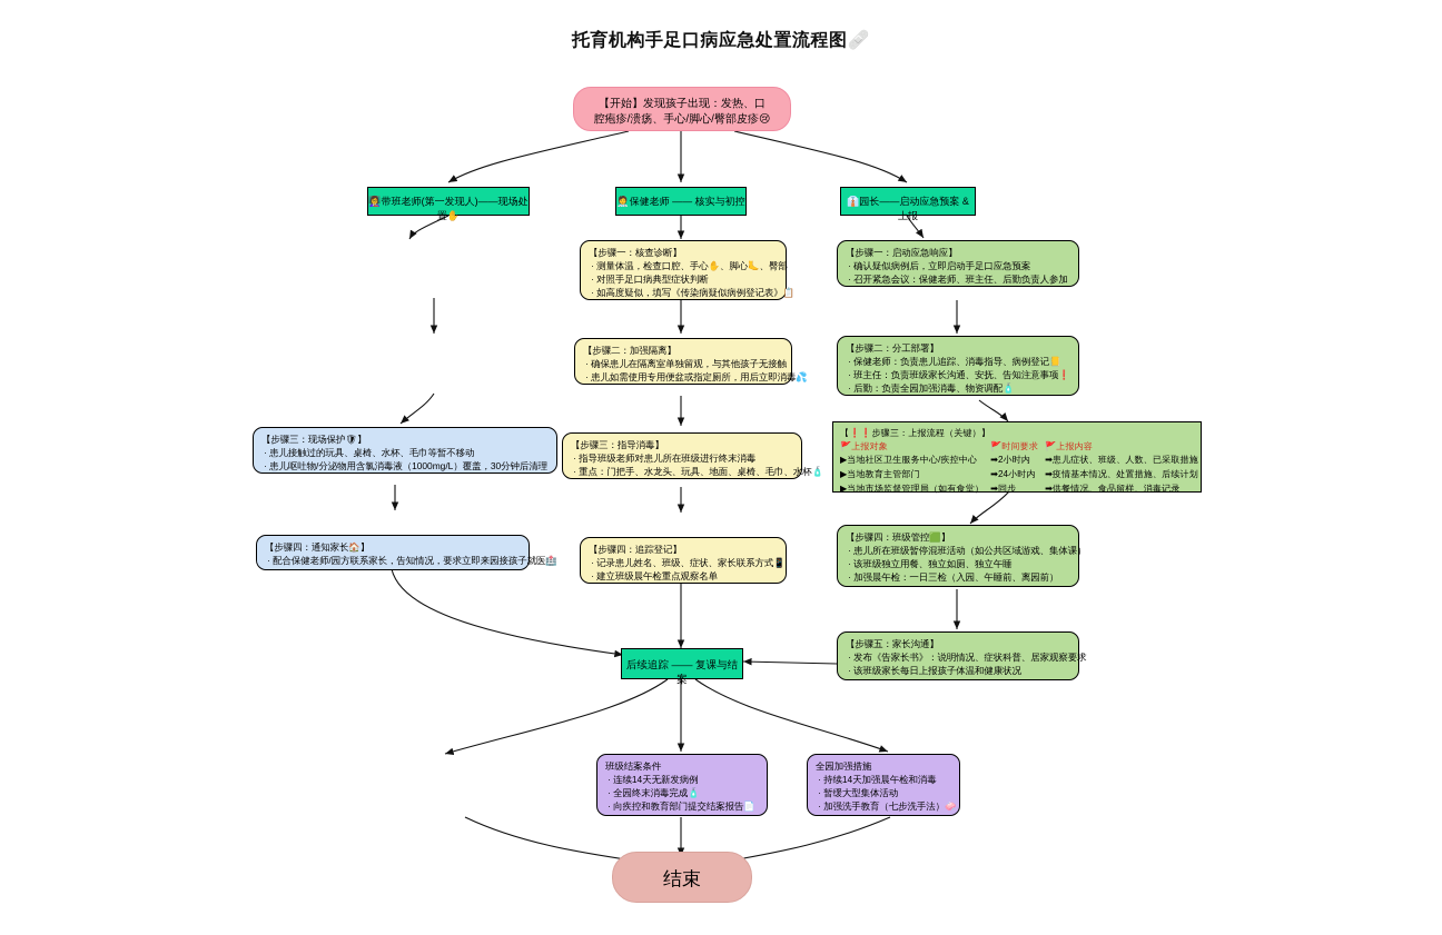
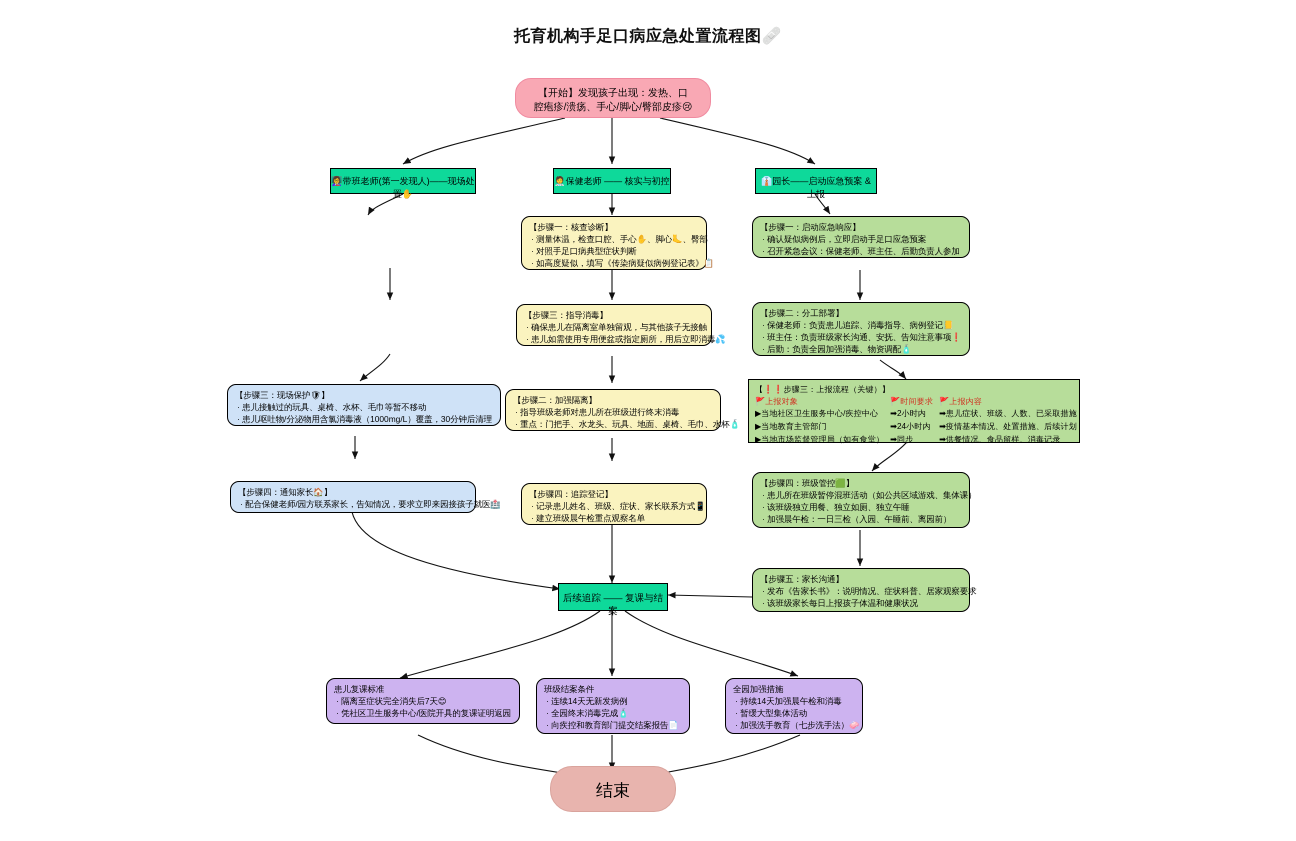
  托育机构手足口病应急处置流程图🩹
  【开始】发现孩子出现：发热、口
  腔疱疹/溃疡、手心/脚心/臀部皮疹😢
  👩‍🏫带班老师(第一发现人)——现场处置✋
  🧑‍⚕️保健老师 —— 核实与初控
  👔园长——启动应急预案 & 上报
  【步骤三：现场保护🛡】
  患儿接触过的玩具、桌椅、水杯、毛巾等暂不移动
  患儿呕吐物/分泌物用含氯消毒液（1000mg/L）覆盖，30分钟后清理
  【步骤四：通知家长🏠】
  配合保健老师/园方联系家长，告知情况，要求立即来园接孩子就医🏥
  【步骤一：核查诊断】
  测量体温，检查口腔、手心✋、脚心🦶、臀部
  对照手足口病典型症状判断
  如高度疑似，填写《传染病疑似病例登记表》📋
- 【步骤二：加强隔离】
+ 【步骤三：指导消毒】
  确保患儿在隔离室单独留观，与其他孩子无接触
  患儿如需使用专用便盆或指定厕所，用后立即消毒💦
- 【步骤三：指导消毒】
+ 【步骤二：加强隔离】
  指导班级老师对患儿所在班级进行终末消毒
  重点：门把手、水龙头、玩具、地面、桌椅、毛巾、水杯🧴
  【步骤四：追踪登记】
  记录患儿姓名、班级、症状、家长联系方式📱
  建立班级晨午检重点观察名单
  【步骤一：启动应急响应】
  确认疑似病例后，立即启动手足口应急预案
  召开紧急会议：保健老师、班主任、后勤负责人参加
  【步骤二：分工部署】
  保健老师：负责患儿追踪、消毒指导、病例登记📒
  班主任：负责班级家长沟通、安抚、告知注意事项❗
  后勤：负责全园加强消毒、物资调配🧴
  【❗❗步骤三：上报流程（关键）】
  🚩上报对象	🚩时间要求	🚩上报内容
  ▶当地社区卫生服务中心/疾控中心	➡2小时内	➡患儿症状、班级、人数、已采取措施
  ▶当地教育主管部门	➡24小时内	➡疫情基本情况、处置措施、后续计划
  ▶当地市场监督管理局（如有食堂）	➡同步	➡供餐情况、食品留样、消毒记录
  【步骤四：班级管控🟩】
  患儿所在班级暂停混班活动（如公共区域游戏、集体课）
  该班级独立用餐、独立如厕、独立午睡
  加强晨午检：一日三检（入园、午睡前、离园前）
  【步骤五：家长沟通】
  发布《告家长书》：说明情况、症状科普、居家观察要求
  该班级家长每日上报孩子体温和健康状况
  后续追踪 —— 复课与结案
+ 患儿复课标准
+ 隔离至症状完全消失后7天😊
+ 凭社区卫生服务中心/医院开具的复课证明返园
  班级结案条件
  连续14天无新发病例
  全园终末消毒完成🧴
  向疾控和教育部门提交结案报告📄
  全园加强措施
  持续14天加强晨午检和消毒
  暂缓大型集体活动
  加强洗手教育（七步洗手法）🧼
  结束
